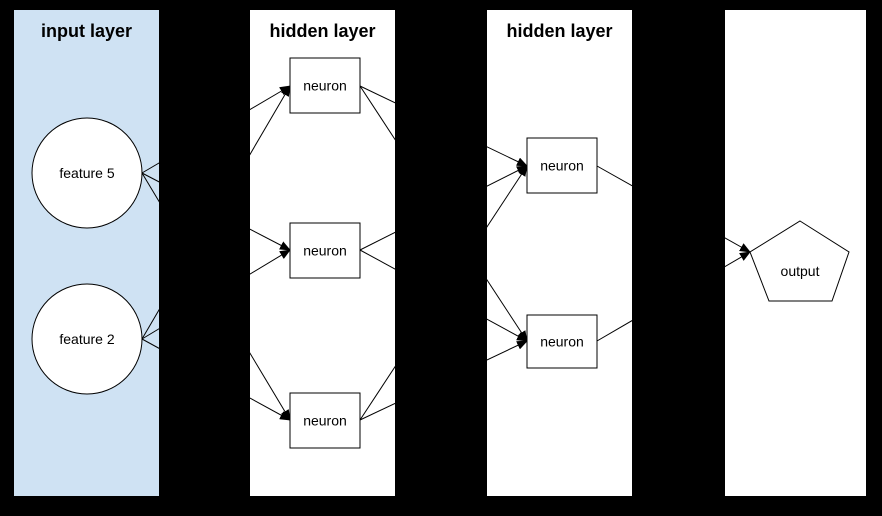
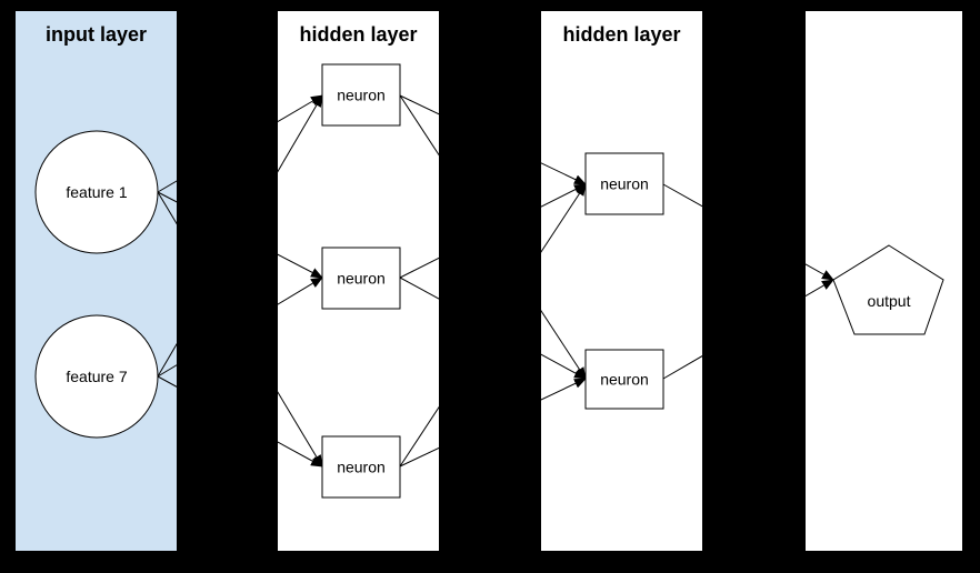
  input layer
  hidden layer
  hidden layer
- feature 5
+ feature 1
- feature 2
+ feature 7
  neuron
  neuron
  neuron
  neuron
  neuron
  output
